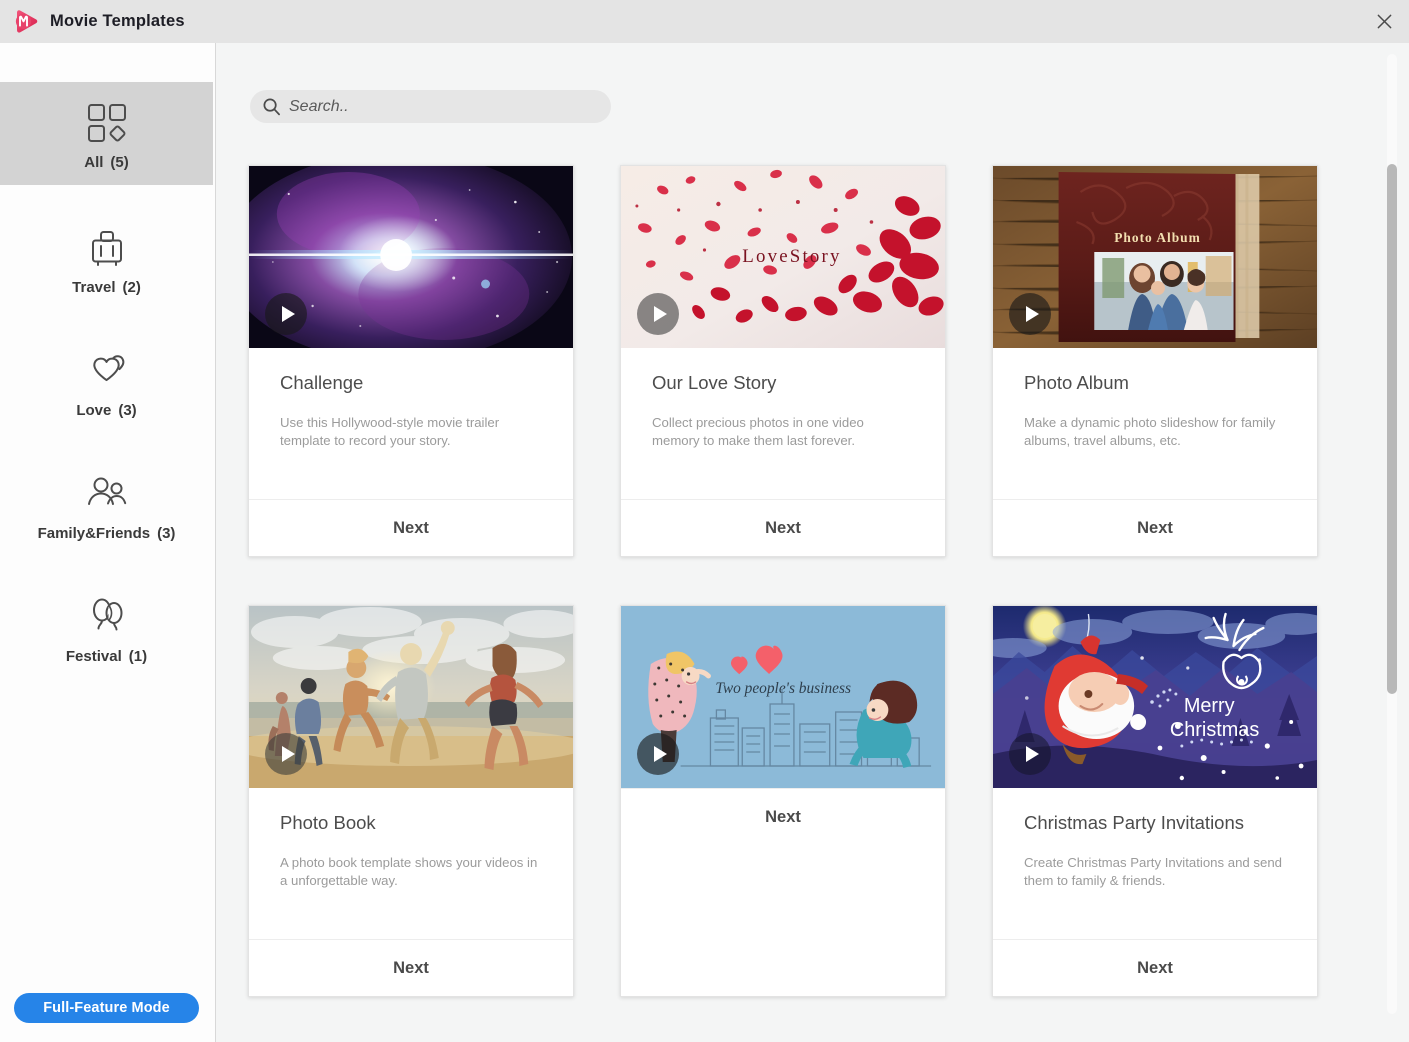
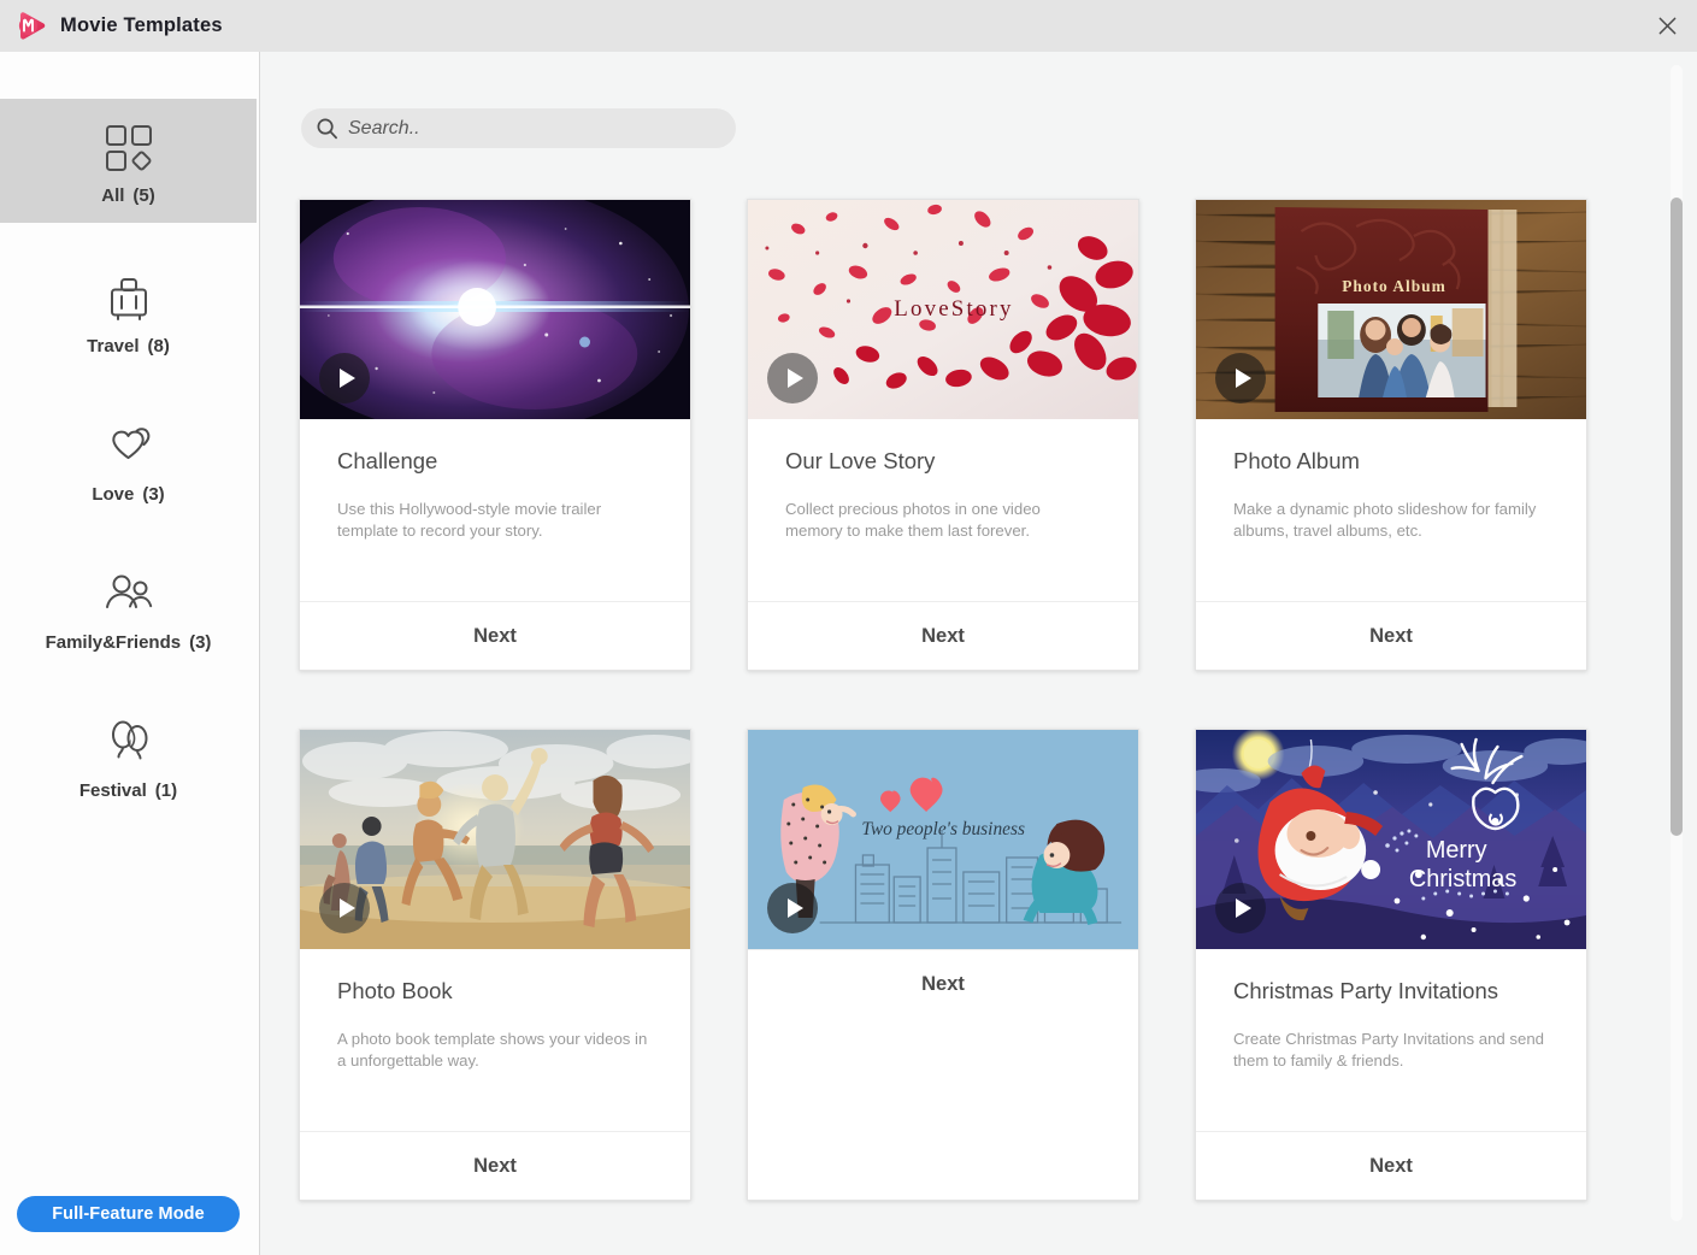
  Movie Templates
  All (5)
- Travel (2)
+ Travel (8)
  Love (3)
  Family&Friends (3)
  Festival (1)
  Full-Feature Mode
  Search..
  Challenge
  Use this Hollywood-style movie trailer template to record your story.
  Next
  LoveStory
  Our Love Story
  Collect precious photos in one video memory to make them last forever.
  Next
  Photo Album
  Photo Album
  Make a dynamic photo slideshow for family albums, travel albums, etc.
  Next
  Photo Book
  A photo book template shows your videos in a unforgettable way.
  Next
  Two people's business
  Next
  Merry
  Christmas
  Christmas Party Invitations
  Create Christmas Party Invitations and send them to family & friends.
  Next
